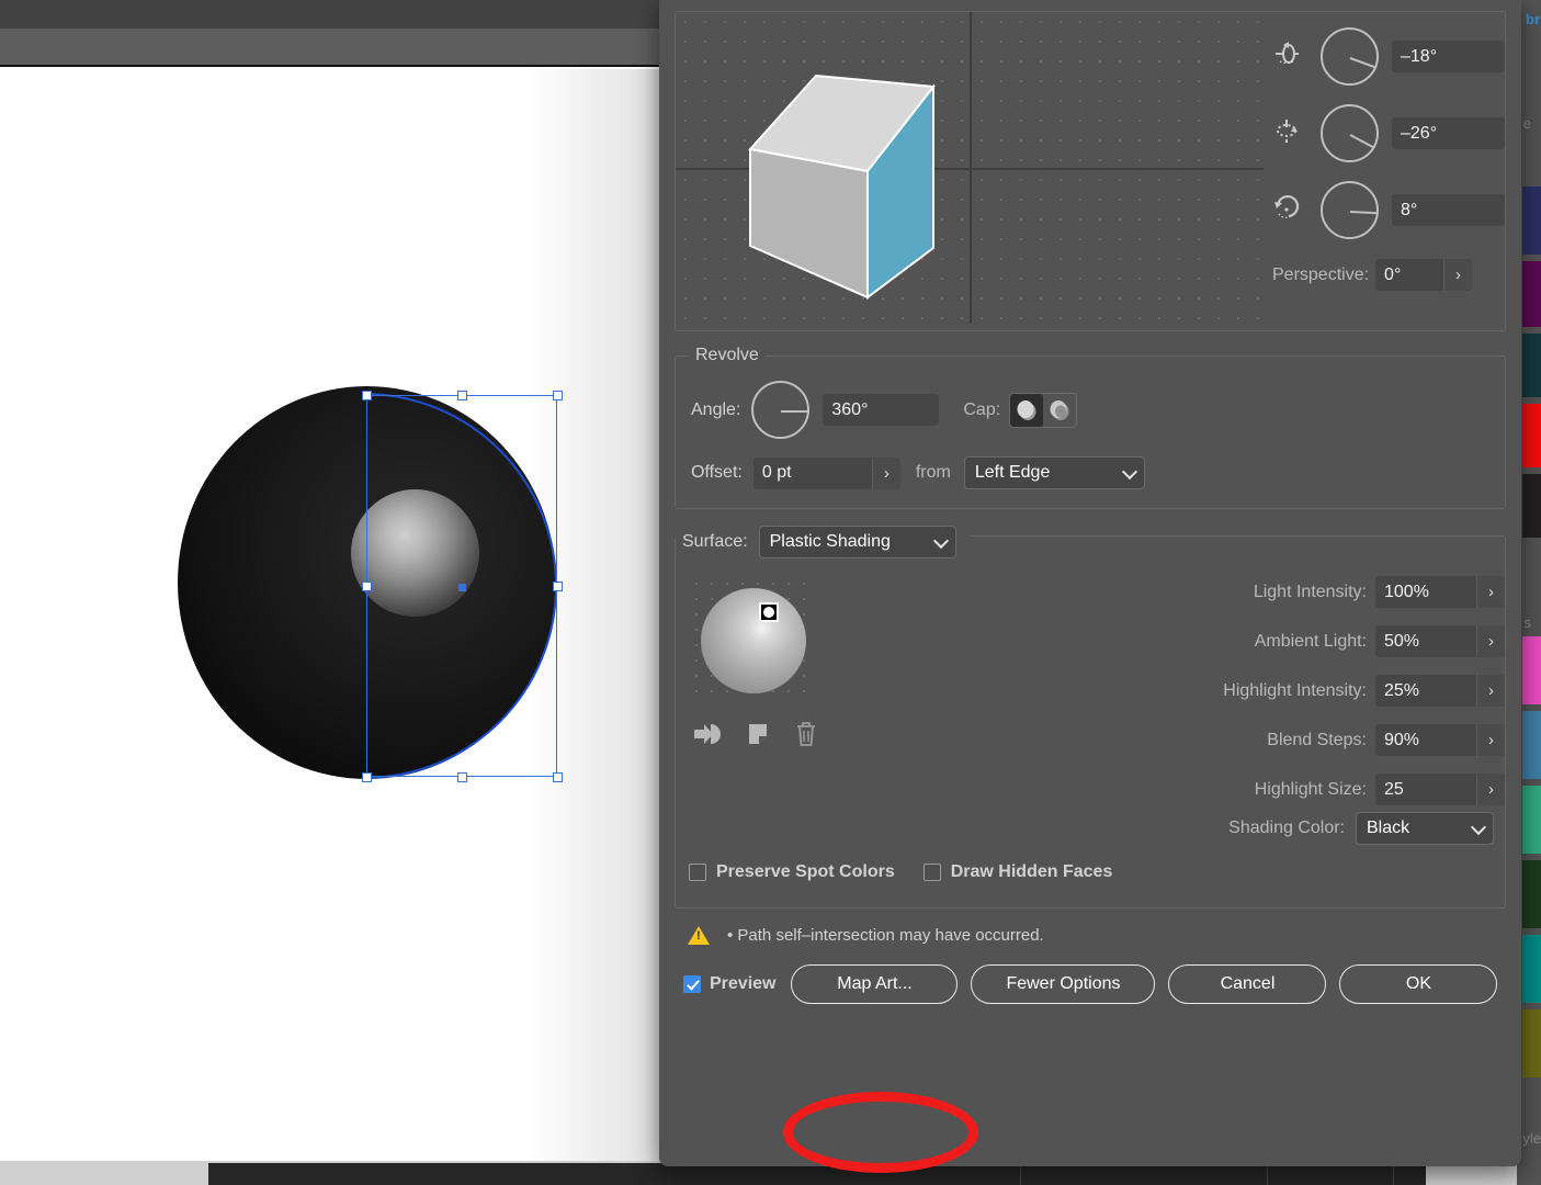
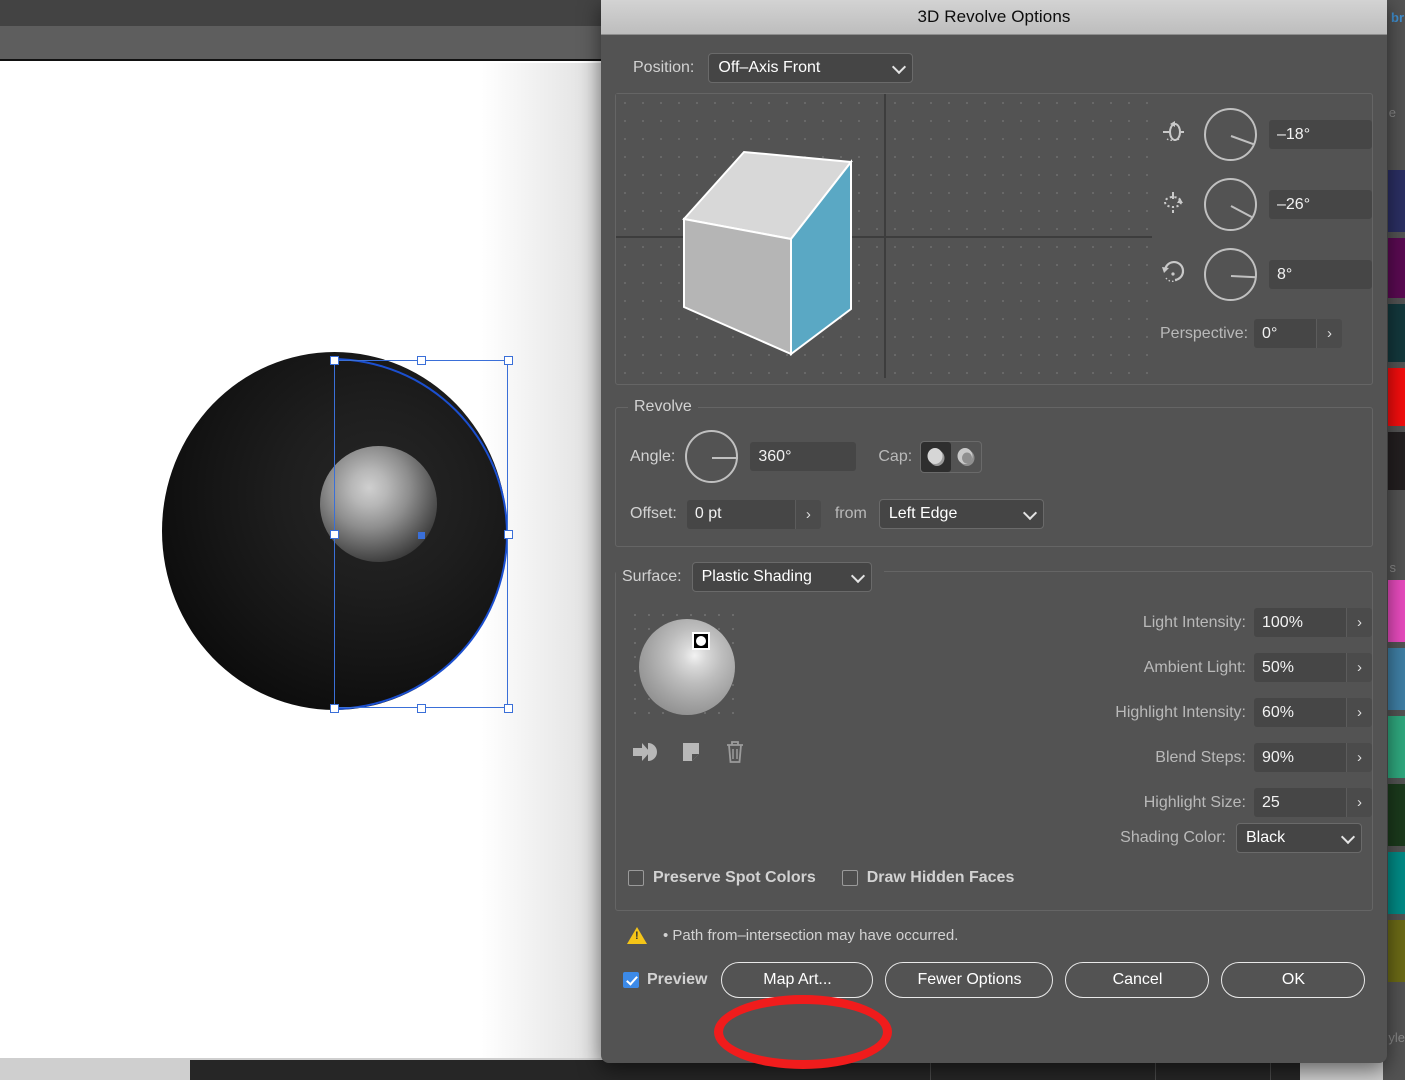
  br
  e
  s
  yle
+ 3D Revolve Options
+ Position:
+ Off–Axis Front
  –18°
  –26°
  8°
  Perspective:
  0°
  ›
  Revolve
  Angle:
  360°
  Cap:
  Offset:
  0 pt
  ›
  from
  Left Edge
  Surface:
  Plastic Shading
  Light Intensity:
  100%
  ›
  Ambient Light:
  50%
  ›
  Highlight Intensity:
- 25%
+ 60%
  ›
  Blend Steps:
  90%
  ›
  Highlight Size:
  25
  ›
  Shading Color:
  Black
  Preserve Spot Colors
  Draw Hidden Faces
- • Path self–intersection may have occurred.
+ • Path from–intersection may have occurred.
  Preview
  Map Art...
  Fewer Options
  Cancel
  OK
